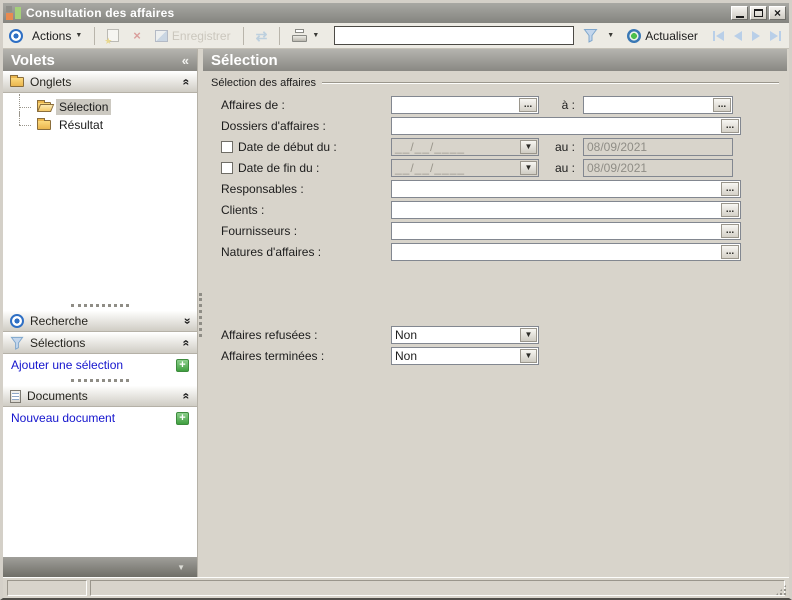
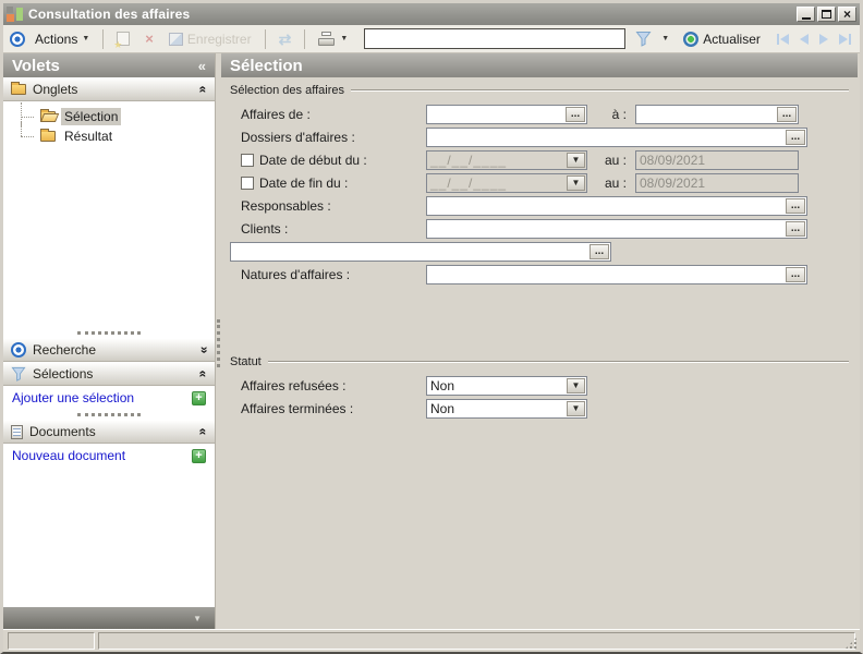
  Consultation des affaires
  ×
  Actions
  ★
  ×
  Enregistrer
  ⇄
  Actualiser
  Volets
  «
  Onglets
  Sélection
  Résultat
  Recherche
  Sélections
  Ajouter une sélection
  +
  Documents
  Nouveau document
  +
  ▼
  Sélection
  Sélection des affaires
  Affaires de :
  ...
  à :
  ...
  Dossiers d'affaires :
  ...
  Date de début du :
  __/__/____
  ▼
  au :
  08/09/2021
  Date de fin du :
  __/__/____
  ▼
  au :
  08/09/2021
  Responsables :
  ...
  Clients :
  ...
- Fournisseurs :
  ...
  Natures d'affaires :
  ...
+ Statut
  Affaires refusées :
  Non
  ▼
  Affaires terminées :
  Non
  ▼
